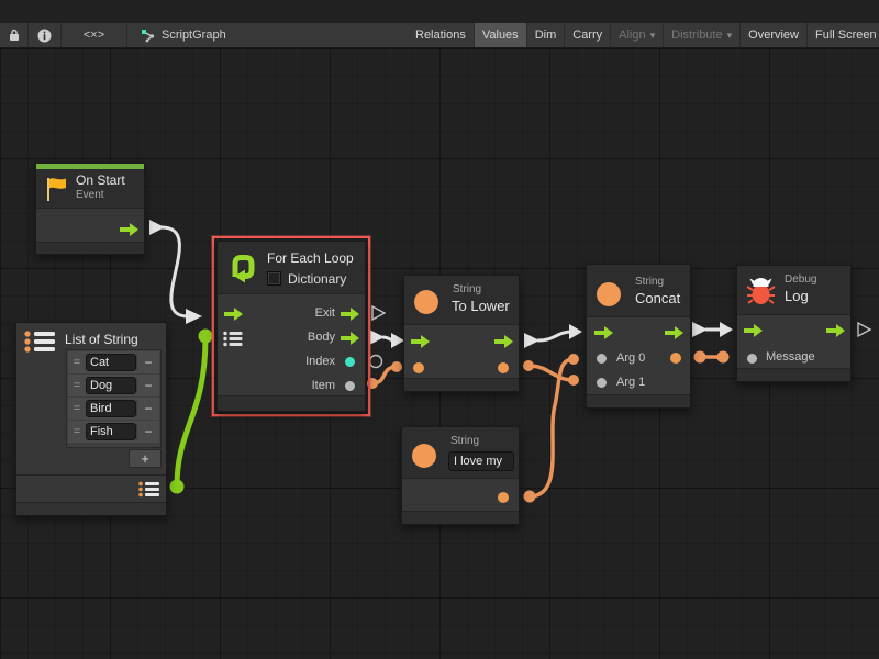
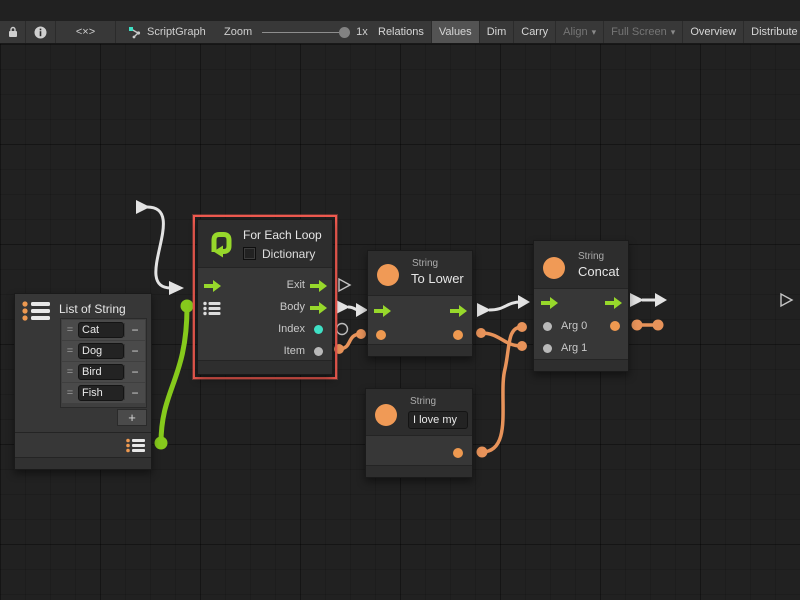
  <×>
  ScriptGraph
+ Zoom
+ 1x
  Relations
  Values
  Dim
  Carry
  Align
- Distribute
+ Full Screen
  Overview
- Full Screen
+ Distribute
- On Start
- Event
  List of String
  =
  Cat
  −
  =
  Dog
  −
  =
  Bird
  −
  =
  Fish
  −
  +
  For Each Loop
  Dictionary
  Exit
  Body
  Index
  Item
  String
  To Lower
  String
  I love my
  String
  Concat
  Arg 0
  Arg 1
- Debug
- Log
- Message
